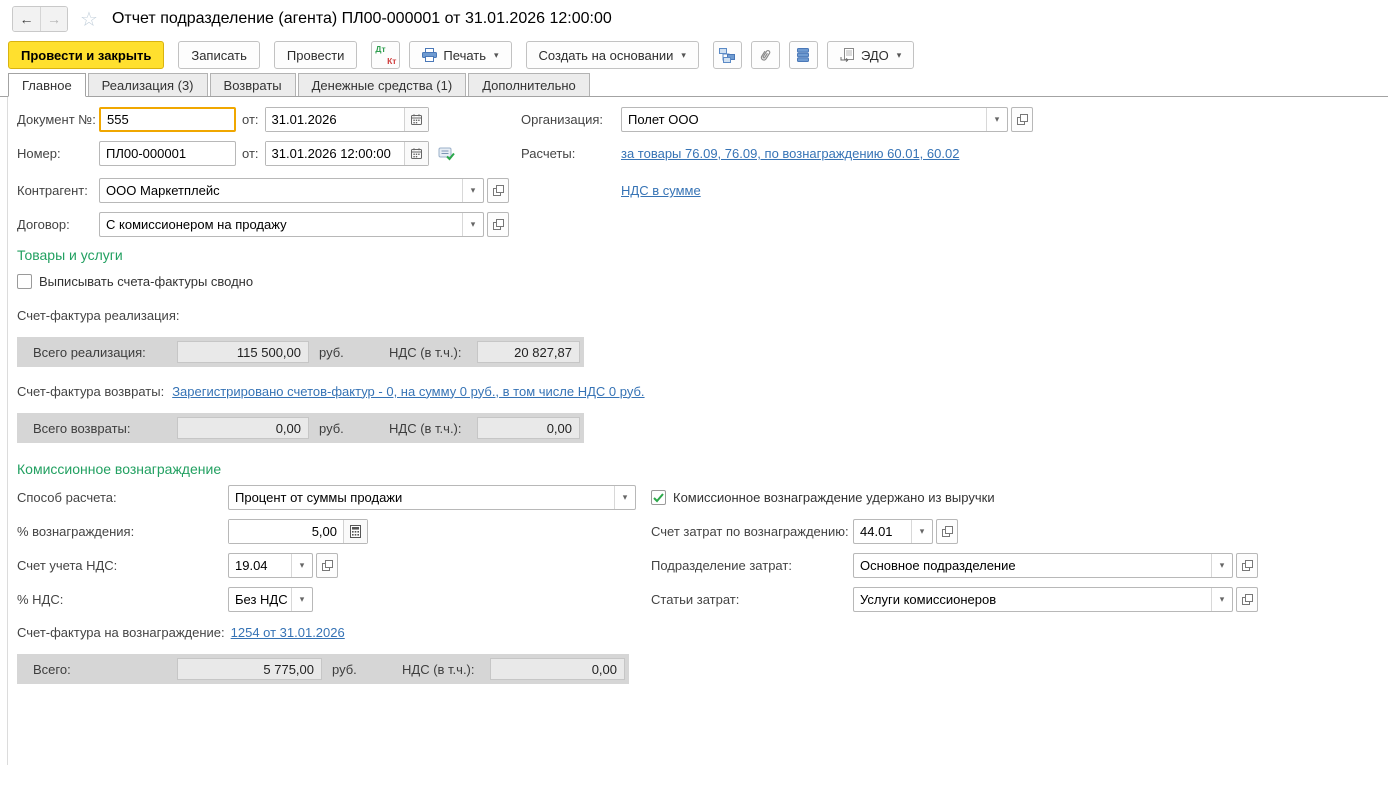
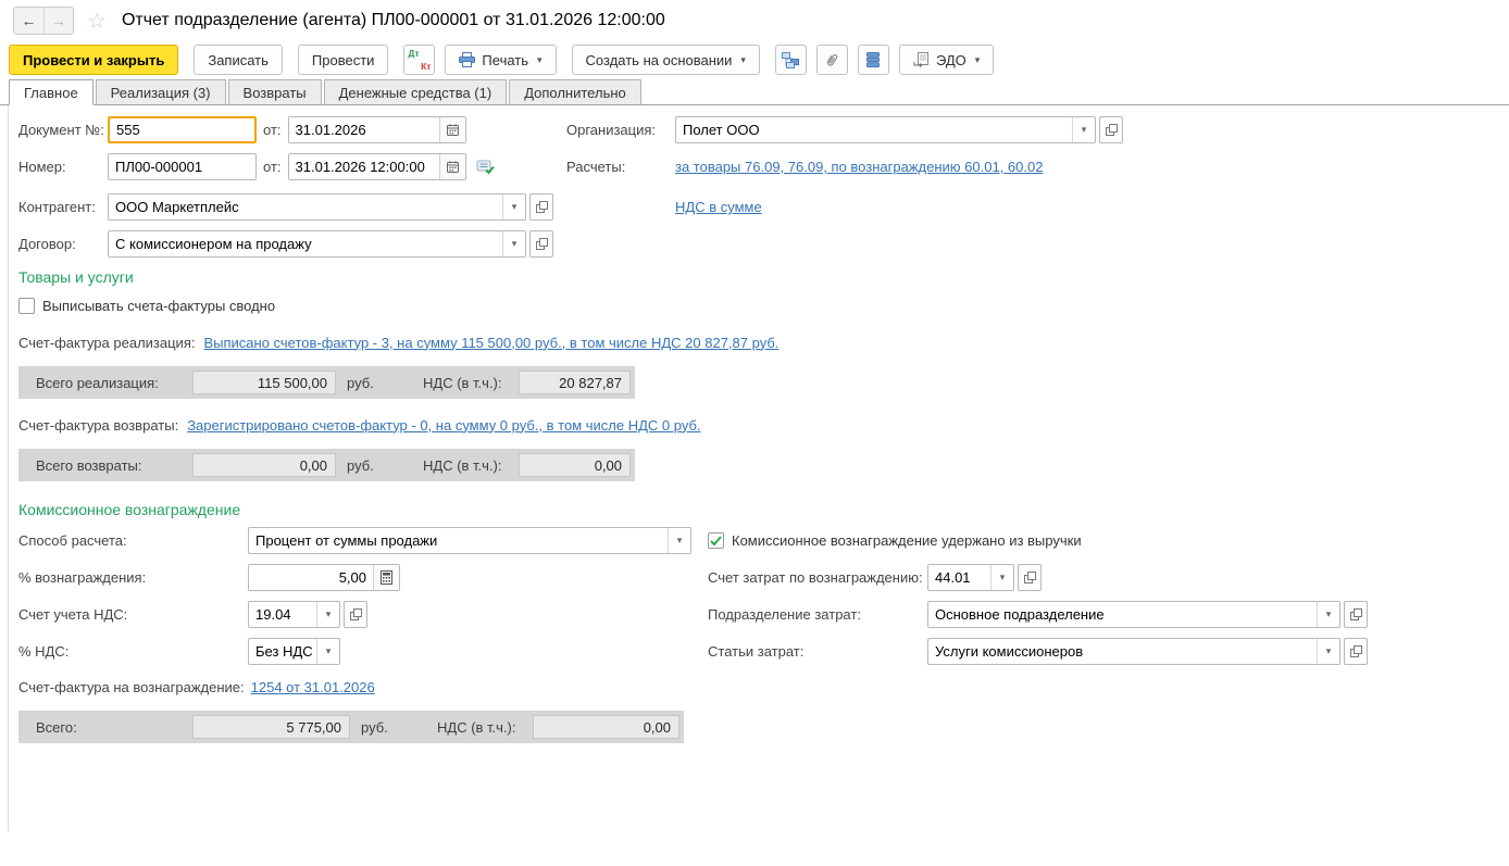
  ←
  →
  ☆
  Отчет подразделение (агента) ПЛ00-000001 от 31.01.2026 12:00:00
  Провести и закрыть
  Записать
  Провести
  Дт
  Кт
  Печать
  ▾
  Создать на основании
  ▾
  ЭДО
  ▾
  Главное
  Реализация (3)
  Возвраты
  Денежные средства (1)
  Дополнительно
  Документ №:
  555
  от:
  31.01.2026
  Организация:
  Полет ООО
  ▾
  Номер:
  ПЛ00-000001
  от:
  31.01.2026 12:00:00
  Расчеты:
  за товары 76.09, 76.09, по вознаграждению 60.01, 60.02
  Контрагент:
  ООО Маркетплейс
  ▾
  НДС в сумме
  Договор:
  С комиссионером на продажу
  ▾
  Товары и услуги
  Выписывать счета-фактуры сводно
  Счет-фактура реализация:
+ Выписано счетов-фактур - 3, на сумму 115 500,00 руб., в том числе НДС 20 827,87 руб.
  Всего реализация:
  115 500,00
  руб.
  НДС (в т.ч.):
  20 827,87
  Счет-фактура возвраты:
  Зарегистрировано счетов-фактур - 0, на сумму 0 руб., в том числе НДС 0 руб.
  Всего возвраты:
  0,00
  руб.
  НДС (в т.ч.):
  0,00
  Комиссионное вознаграждение
  Способ расчета:
  Процент от суммы продажи
  ▾
  Комиссионное вознаграждение удержано из выручки
  % вознаграждения:
  5,00
  Счет затрат по вознаграждению:
  44.01
  ▾
  Счет учета НДС:
  19.04
  ▾
  Подразделение затрат:
  Основное подразделение
  ▾
  % НДС:
  Без НДС
  ▾
  Статьи затрат:
  Услуги комиссионеров
  ▾
  Счет-фактура на вознаграждение:
  1254 от 31.01.2026
  Всего:
  5 775,00
  руб.
  НДС (в т.ч.):
  0,00
